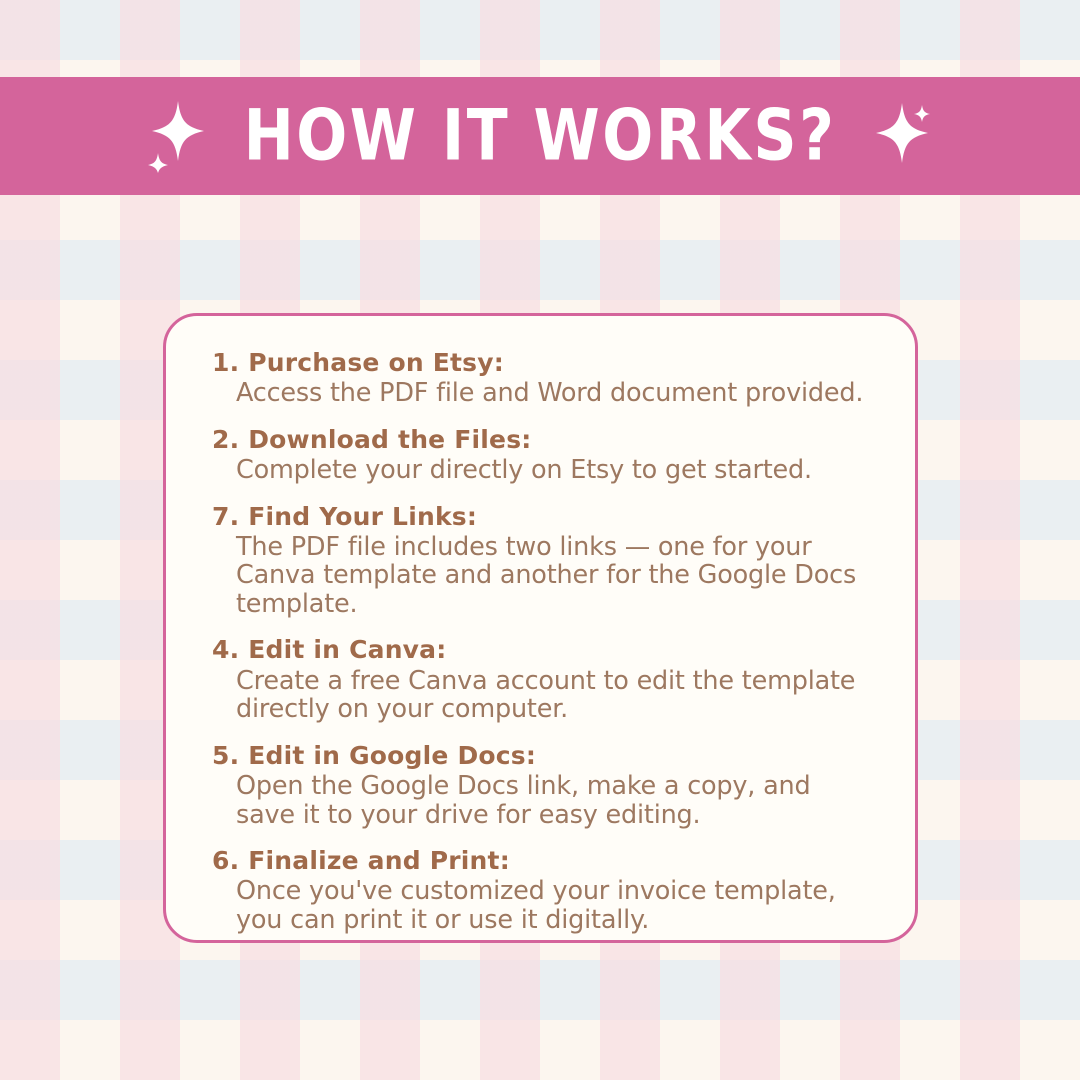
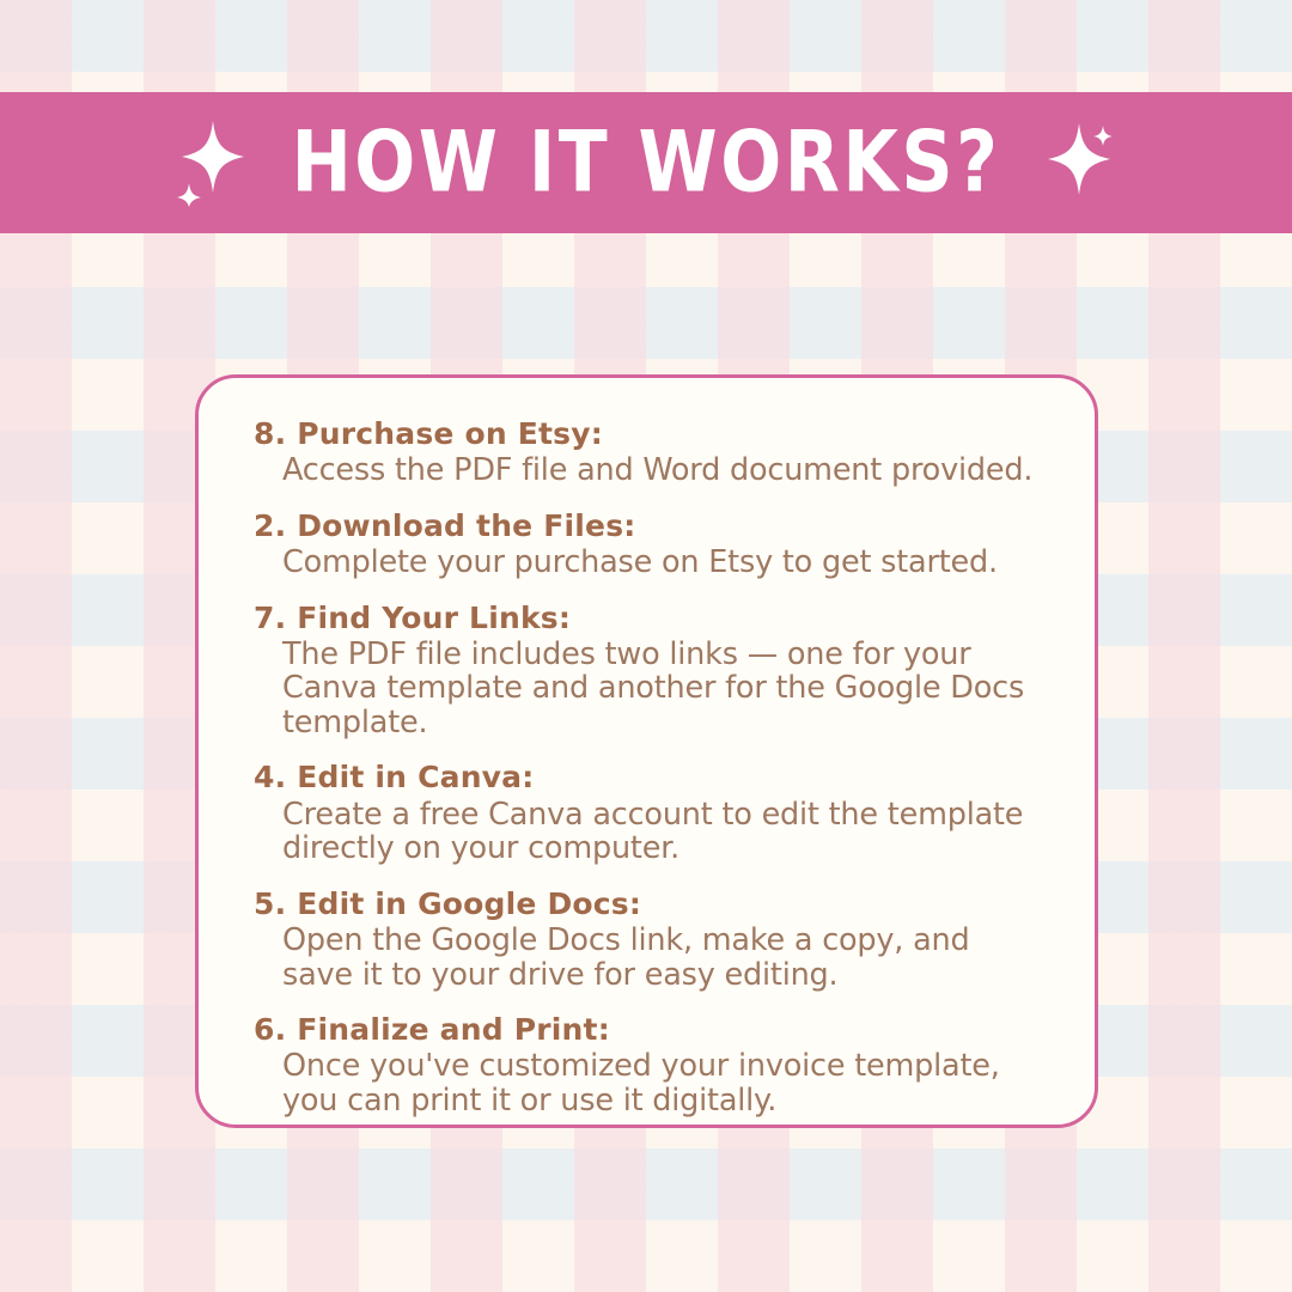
  HOW IT WORKS?
- 1. Purchase on Etsy:
+ 8. Purchase on Etsy:
  Access the PDF file and Word document provided.
  2. Download the Files:
- Complete your directly on Etsy to get started.
+ Complete your purchase on Etsy to get started.
  7. Find Your Links:
  The PDF file includes two links — one for your Canva template and another for the Google Docs template.
  4. Edit in Canva:
  Create a free Canva account to edit the template directly on your computer.
  5. Edit in Google Docs:
  Open the Google Docs link, make a copy, and save it to your drive for easy editing.
  6. Finalize and Print:
  Once you've customized your invoice template, you can print it or use it digitally.
